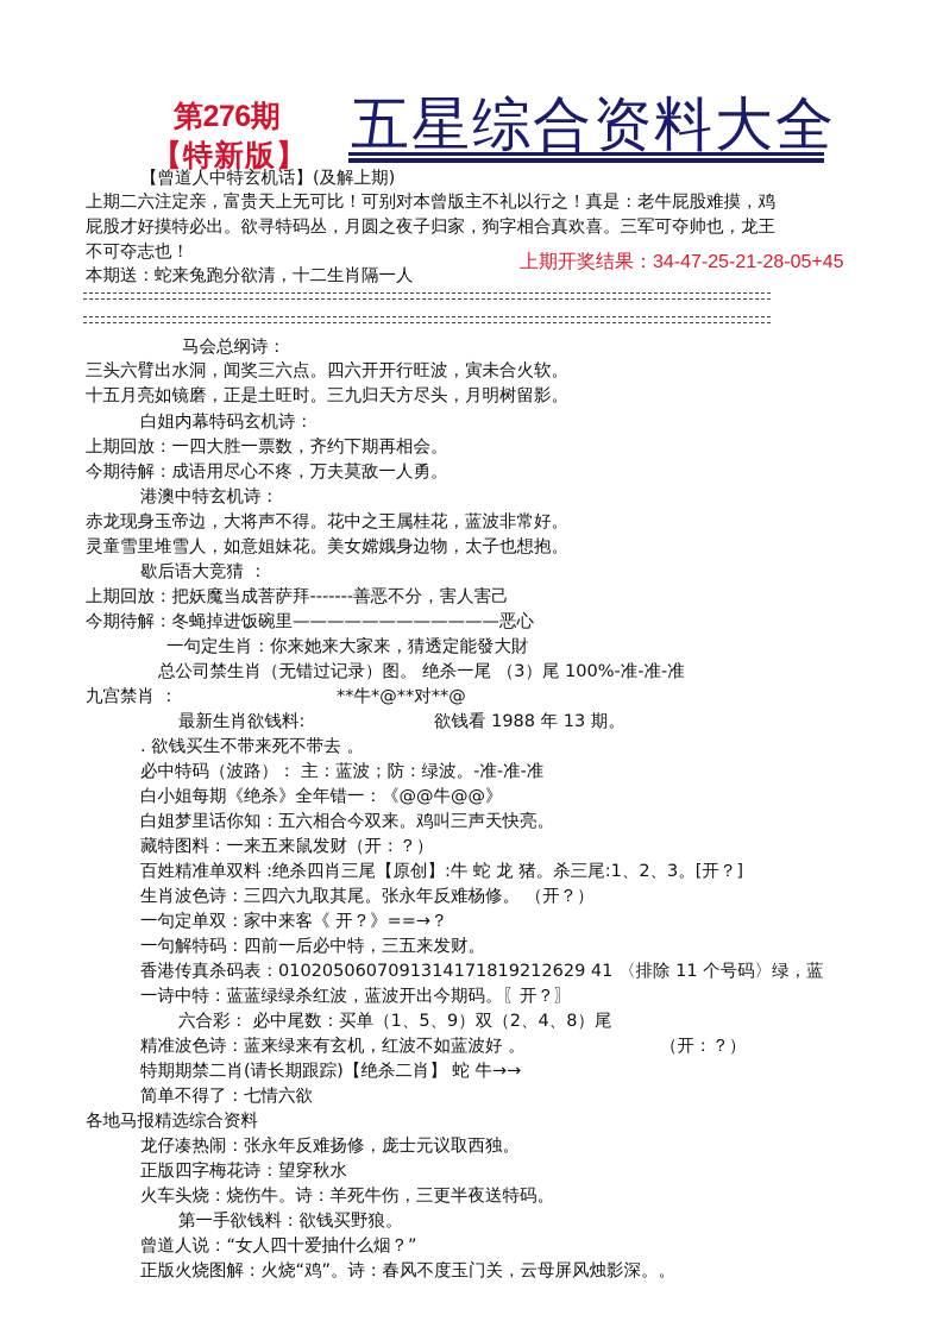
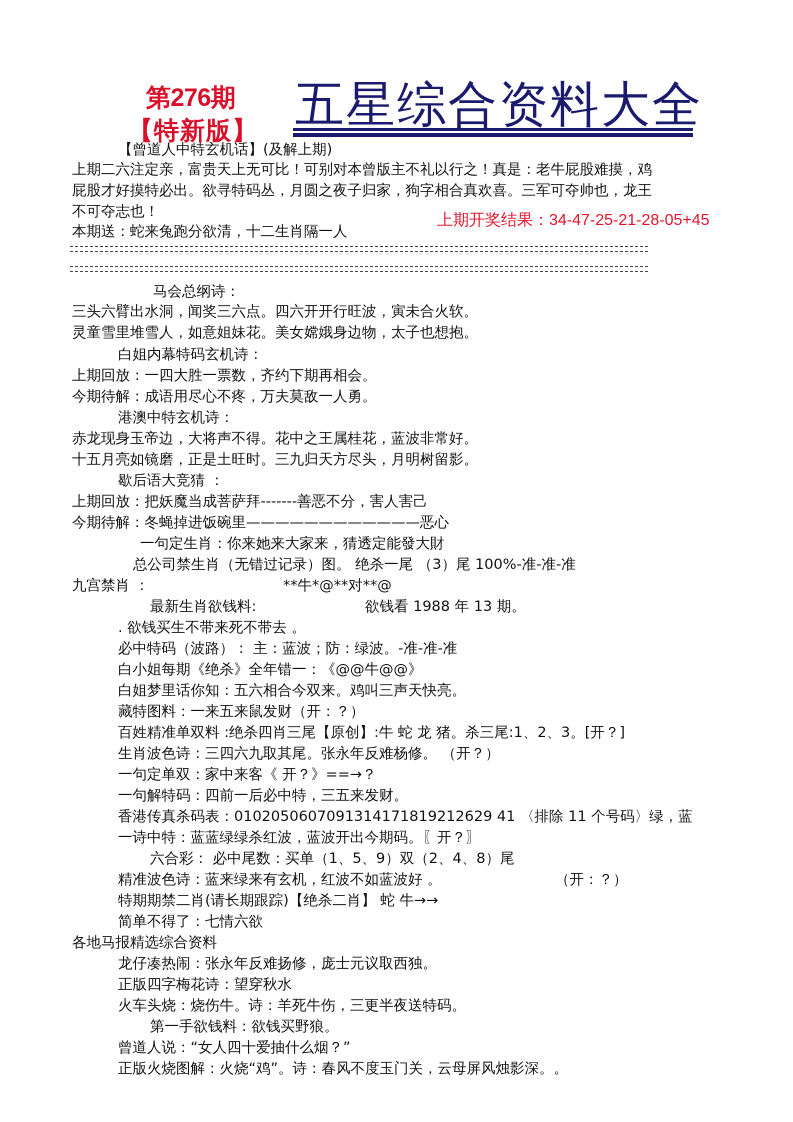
  第276期
  【特新版】
  五星综合资料大全
  【曾道人中特玄机话】(及解上期)
  上期二六注定亲，富贵天上无可比！可别对本曾版主不礼以行之！真是：老牛屁股难摸，鸡
  屁股才好摸特必出。欲寻特码丛，月圆之夜子归家，狗字相合真欢喜。三军可夺帅也，龙王
  不可夺志也！
  本期送：蛇来兔跑分欲清，十二生肖隔一人
  上期开奖结果：34-47-25-21-28-05+45
  马会总纲诗：
  三头六臂出水洞，闻奖三六点。四六开开行旺波，寅未合火软。
- 十五月亮如镜磨，正是土旺时。三九归天方尽头，月明树留影。
+ 灵童雪里堆雪人，如意姐妹花。美女嫦娥身边物，太子也想抱。
  白姐内幕特码玄机诗：
  上期回放：一四大胜一票数，齐约下期再相会。
  今期待解：成语用尽心不疼，万夫莫敌一人勇。
  港澳中特玄机诗：
  赤龙现身玉帝边，大将声不得。花中之王属桂花，蓝波非常好。
- 灵童雪里堆雪人，如意姐妹花。美女嫦娥身边物，太子也想抱。
+ 十五月亮如镜磨，正是土旺时。三九归天方尽头，月明树留影。
  歇后语大竞猜 ：
  上期回放：把妖魔当成菩萨拜-------善恶不分，害人害己
  今期待解：冬蝇掉进饭碗里————————————恶心
  一句定生肖：你来她来大家来，猜透定能發大財
  总公司禁生肖（无错过记录）图。 绝杀一尾 （3）尾 100%-准-准-准
  九宫禁肖 ：
  **牛*@**对**@
  最新生肖欲钱料:
  欲钱看 1988 年 13 期。
  . 欲钱买生不带来死不带去 。
  必中特码（波路）： 主：蓝波；防：绿波。-准-准-准
  白小姐每期《绝杀》全年错一：《@@牛@@》
  白姐梦里话你知：五六相合今双来。鸡叫三声天快亮。
  藏特图料：一来五来鼠发财（开：？）
  百姓精准单双料 :绝杀四肖三尾【原创】:牛 蛇 龙 猪。杀三尾:1、2、3。[开？]
  生肖波色诗：三四六九取其尾。张永年反难杨修。 （开？）
  一句定单双：家中来客《 开？》==→？
  一句解特码：四前一后必中特，三五来发财。
  香港传真杀码表：0102050607091314171819212629 41 〈排除 11 个号码〉绿，蓝
  一诗中特：蓝蓝绿绿杀红波，蓝波开出今期码。〖开？〗
  六合彩： 必中尾数：买单（1、5、9）双（2、4、8）尾
  精准波色诗：蓝来绿来有玄机，红波不如蓝波好 。
  （开：？）
  特期期禁二肖(请长期跟踪)【绝杀二肖】 蛇 牛→→
  简单不得了：七情六欲
  各地马报精选综合资料
  龙仔凑热闹：张永年反难扬修，庞士元议取西独。
  正版四字梅花诗：望穿秋水
  火车头烧：烧伤牛。诗：羊死牛伤，三更半夜送特码。
  第一手欲钱料：欲钱买野狼。
  曾道人说：“女人四十爱抽什么烟？”
  正版火烧图解：火烧“鸡”。诗：春风不度玉门关，云母屏风烛影深。。
